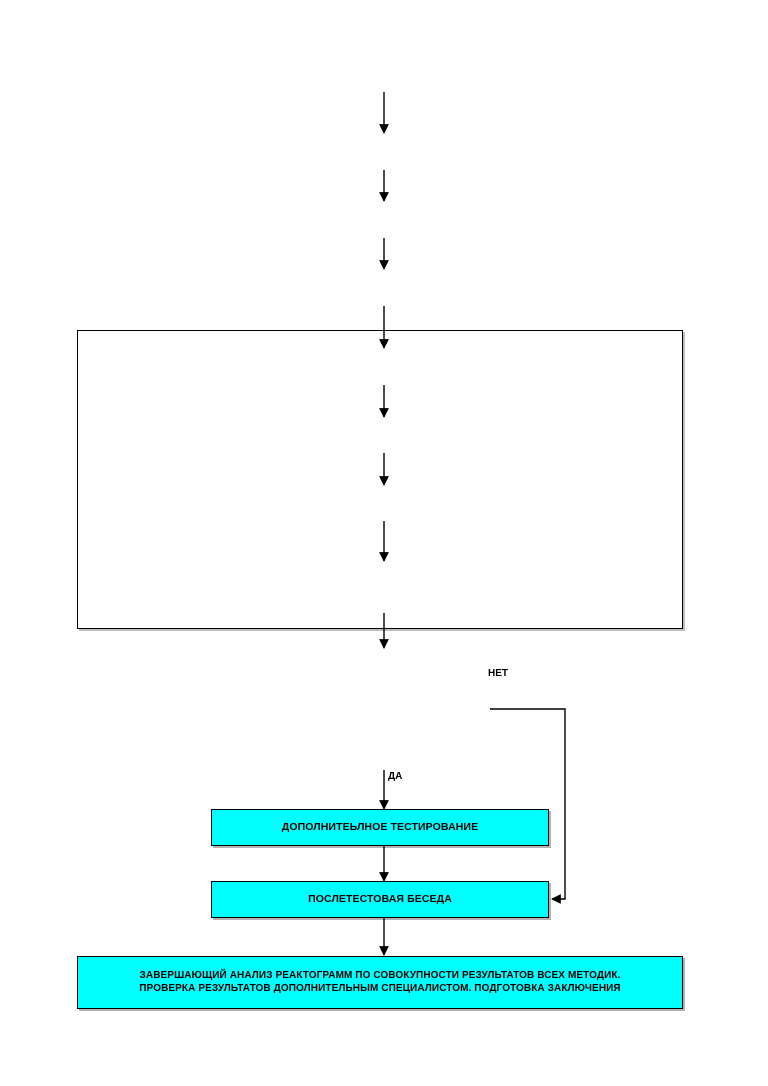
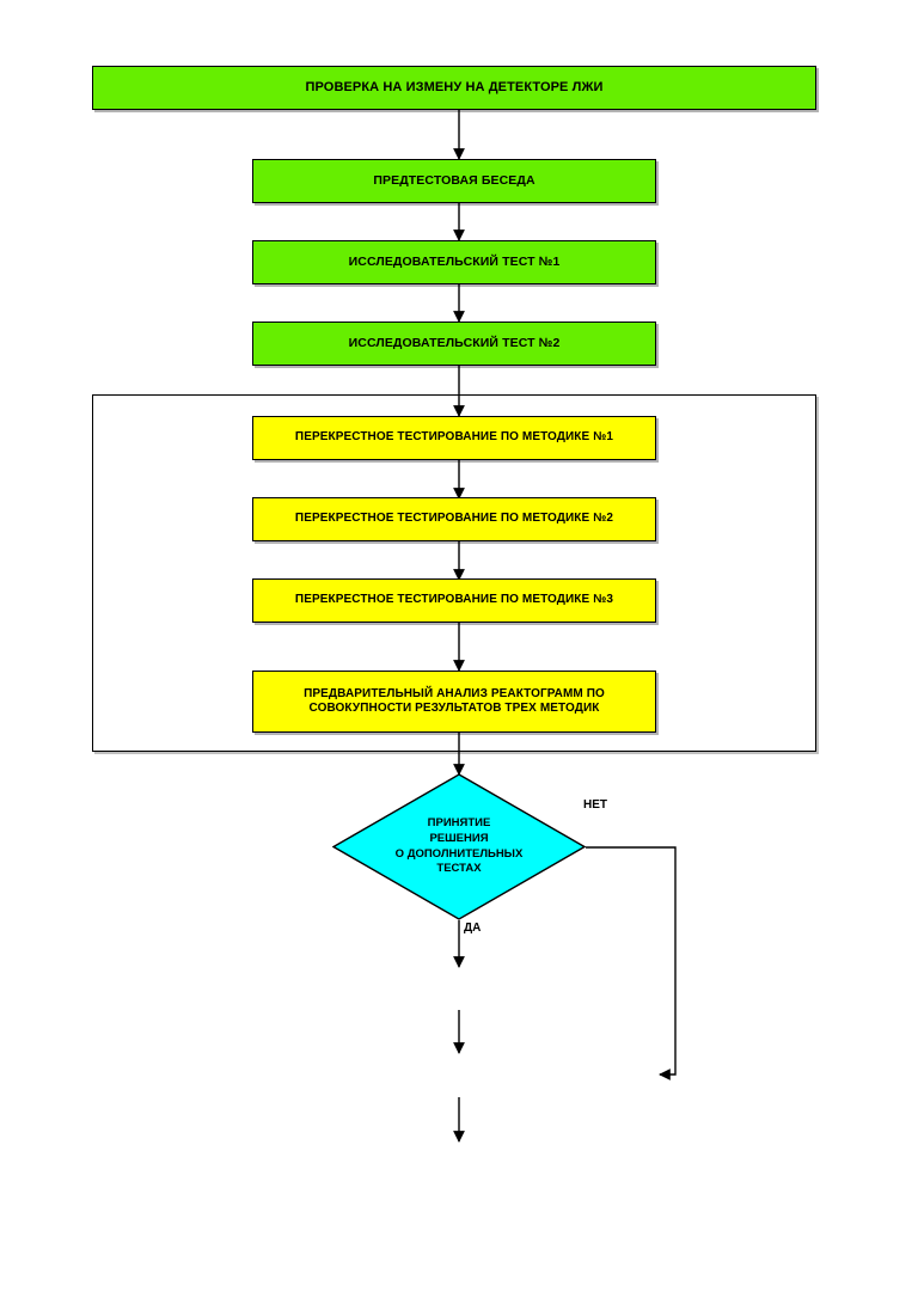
+ ПРОВЕРКА НА ИЗМЕНУ НА ДЕТЕКТОРЕ ЛЖИ
+ ПРЕДТЕСТОВАЯ БЕСЕДА
+ ИССЛЕДОВАТЕЛЬСКИЙ ТЕСТ №1
+ ИССЛЕДОВАТЕЛЬСКИЙ ТЕСТ №2
+ ПЕРЕКРЕСТНОЕ ТЕСТИРОВАНИЕ ПО МЕТОДИКЕ №1
+ ПЕРЕКРЕСТНОЕ ТЕСТИРОВАНИЕ ПО МЕТОДИКЕ №2
+ ПЕРЕКРЕСТНОЕ ТЕСТИРОВАНИЕ ПО МЕТОДИКЕ №3
+ ПРЕДВАРИТЕЛЬНЫЙ АНАЛИЗ РЕАКТОГРАММ ПО
+ СОВОКУПНОСТИ РЕЗУЛЬТАТОВ ТРЕХ МЕТОДИК
+ ПРИНЯТИЕ
+ РЕШЕНИЯ
+ О ДОПОЛНИТЕЛЬНЫХ
+ ТЕСТАХ
  НЕТ
  ДА
- ДОПОЛНИТЕЬЛНОЕ ТЕСТИРОВАНИЕ
- ПОСЛЕТЕСТОВАЯ БЕСЕДА
- ЗАВЕРШАЮЩИЙ АНАЛИЗ РЕАКТОГРАММ ПО СОВОКУПНОСТИ РЕЗУЛЬТАТОВ ВСЕХ МЕТОДИК.
- ПРОВЕРКА РЕЗУЛЬТАТОВ ДОПОЛНИТЕЛЬНЫМ СПЕЦИАЛИСТОМ. ПОДГОТОВКА ЗАКЛЮЧЕНИЯ
